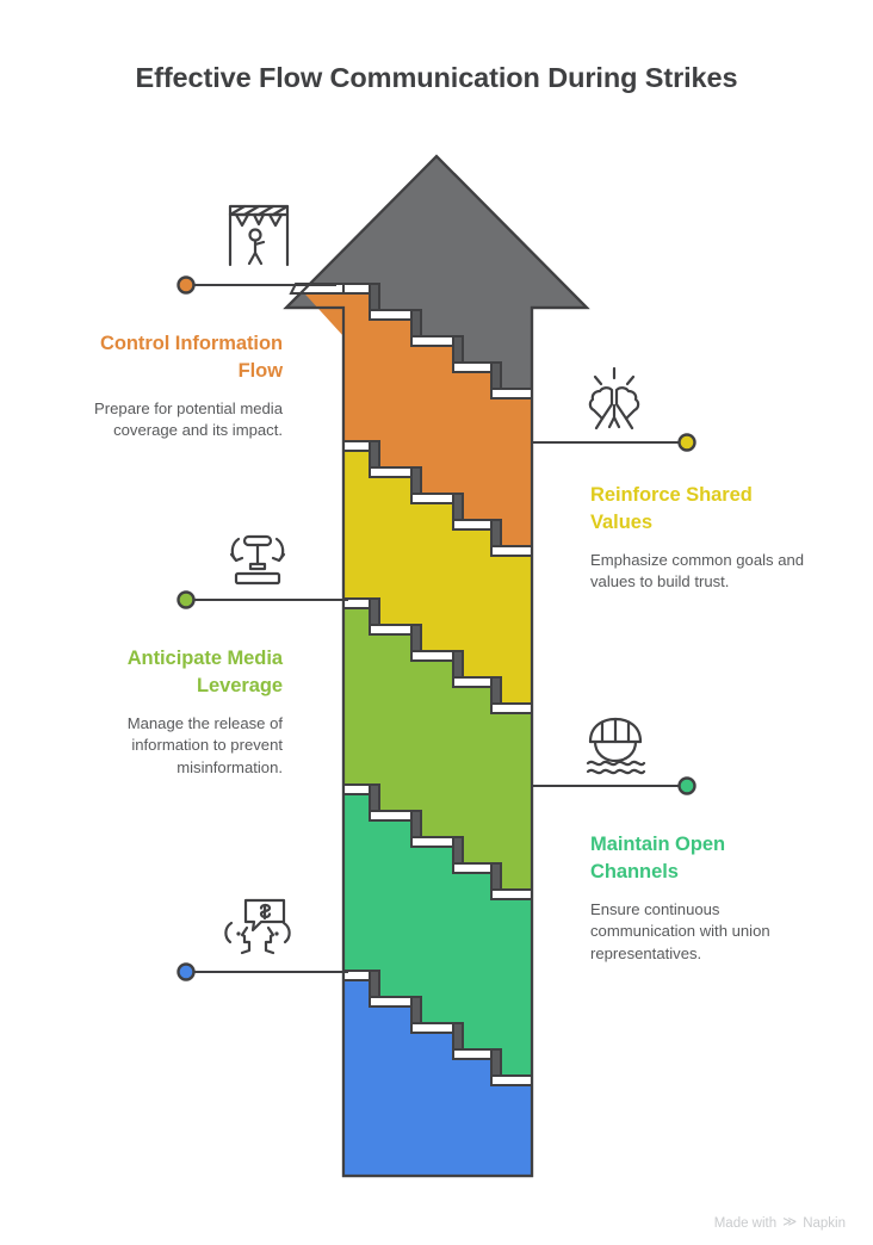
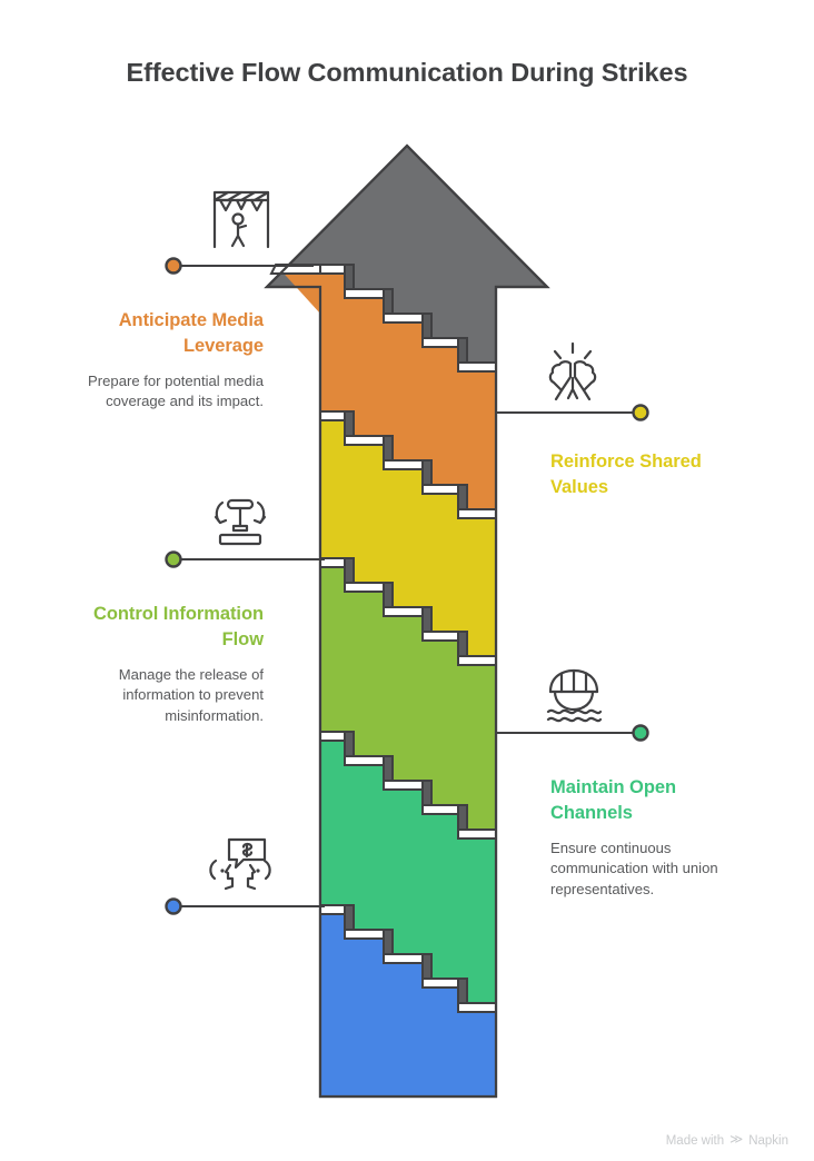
  Effective Flow Communication During Strikes
- Control Information Flow
+ Anticipate Media Leverage
  Prepare for potential media coverage and its impact.
  Reinforce Shared Values
- Emphasize common goals and values to build trust.
- Anticipate Media Leverage
+ Control Information Flow
  Manage the release of information to prevent misinformation.
  Maintain Open Channels
  Ensure continuous communication with union representatives.
  Made with
  ≫
  Napkin
